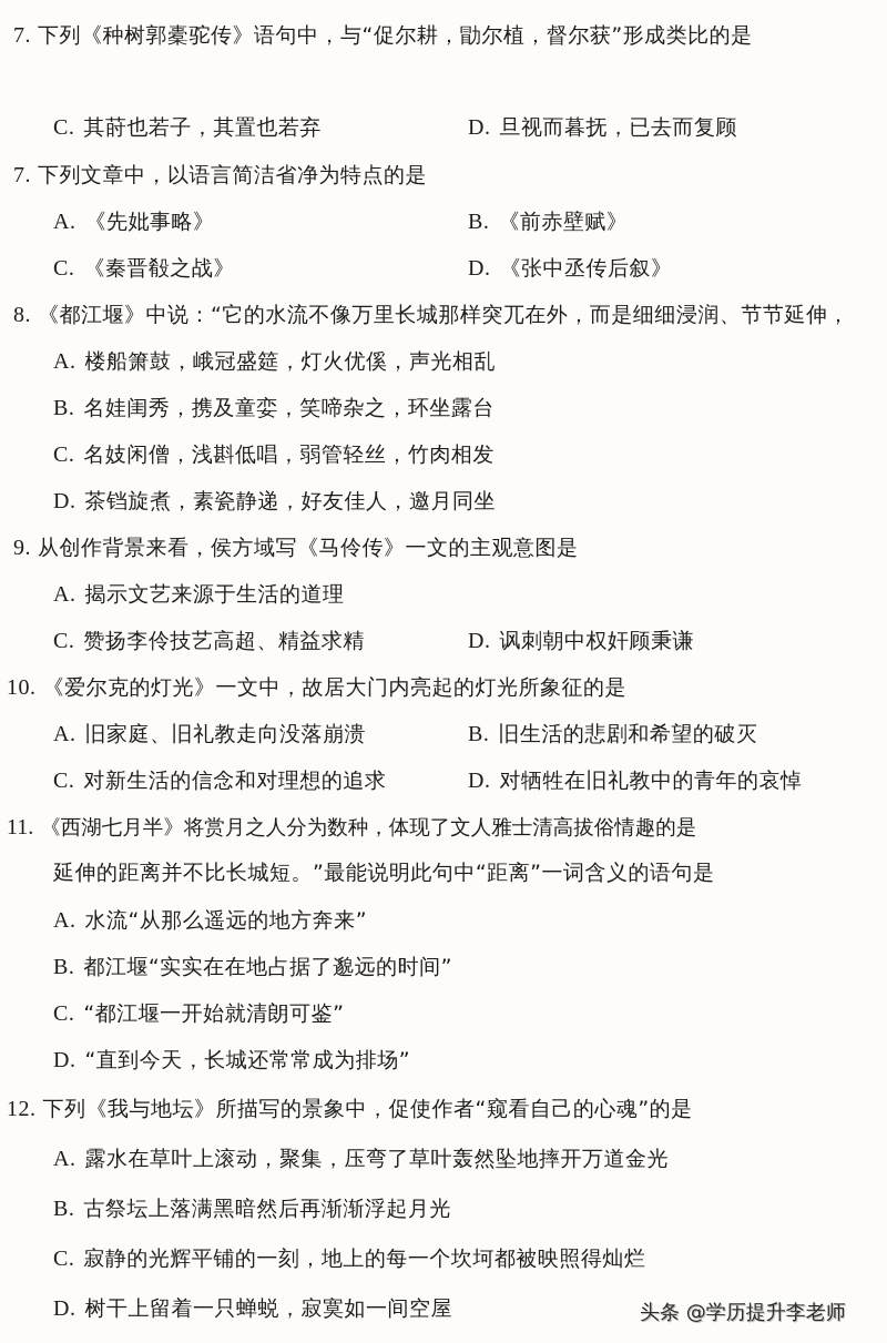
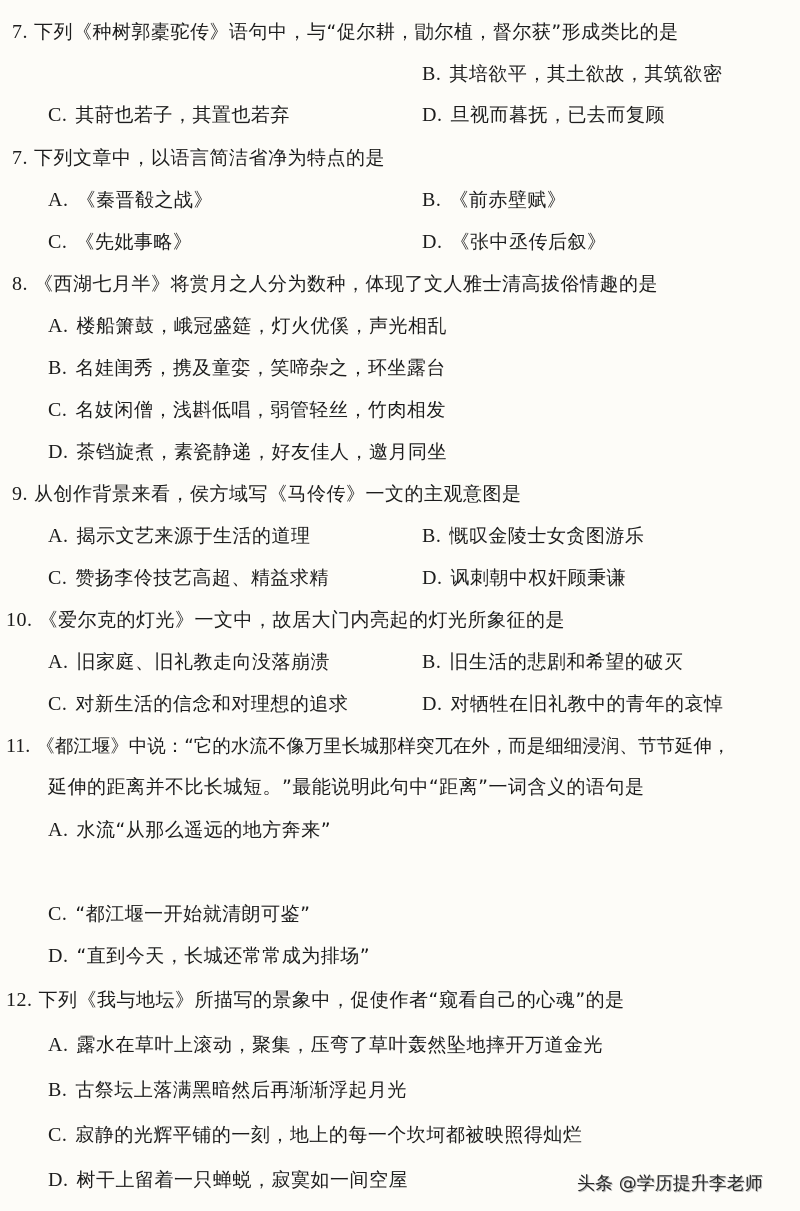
  7. 下列《种树郭橐驼传》语句中，与“促尔耕，勖尔植，督尔获”形成类比的是
+ B. 其培欲平，其土欲故，其筑欲密
  C. 其莳也若子，其置也若弃
  D. 旦视而暮抚，已去而复顾
  7. 下列文章中，以语言简洁省净为特点的是
- A. 《先妣事略》
+ A. 《秦晋殽之战》
  B. 《前赤壁赋》
- C. 《秦晋殽之战》
+ C. 《先妣事略》
  D. 《张中丞传后叙》
- 8. 《都江堰》中说：“它的水流不像万里长城那样突兀在外，而是细细浸润、节节延伸，
+ 8. 《西湖七月半》将赏月之人分为数种，体现了文人雅士清高拔俗情趣的是
  A. 楼船箫鼓，峨冠盛筵，灯火优傒，声光相乱
  B. 名娃闺秀，携及童娈，笑啼杂之，环坐露台
  C. 名妓闲僧，浅斟低唱，弱管轻丝，竹肉相发
  D. 茶铛旋煮，素瓷静递，好友佳人，邀月同坐
  9. 从创作背景来看，侯方域写《马伶传》一文的主观意图是
  A. 揭示文艺来源于生活的道理
+ B. 慨叹金陵士女贪图游乐
  C. 赞扬李伶技艺高超、精益求精
  D. 讽刺朝中权奸顾秉谦
  10. 《爱尔克的灯光》一文中，故居大门内亮起的灯光所象征的是
  A. 旧家庭、旧礼教走向没落崩溃
  B. 旧生活的悲剧和希望的破灭
  C. 对新生活的信念和对理想的追求
  D. 对牺牲在旧礼教中的青年的哀悼
- 11. 《西湖七月半》将赏月之人分为数种，体现了文人雅士清高拔俗情趣的是
+ 11. 《都江堰》中说：“它的水流不像万里长城那样突兀在外，而是细细浸润、节节延伸，
  延伸的距离并不比长城短。”最能说明此句中“距离”一词含义的语句是
  A. 水流“从那么遥远的地方奔来”
- B. 都江堰“实实在在地占据了邈远的时间”
  C. “都江堰一开始就清朗可鉴”
  D. “直到今天，长城还常常成为排场”
  12. 下列《我与地坛》所描写的景象中，促使作者“窥看自己的心魂”的是
  A. 露水在草叶上滚动，聚集，压弯了草叶轰然坠地摔开万道金光
  B. 古祭坛上落满黑暗然后再渐渐浮起月光
  C. 寂静的光辉平铺的一刻，地上的每一个坎坷都被映照得灿烂
  D. 树干上留着一只蝉蜕，寂寞如一间空屋
  头条 @学历提升李老师
